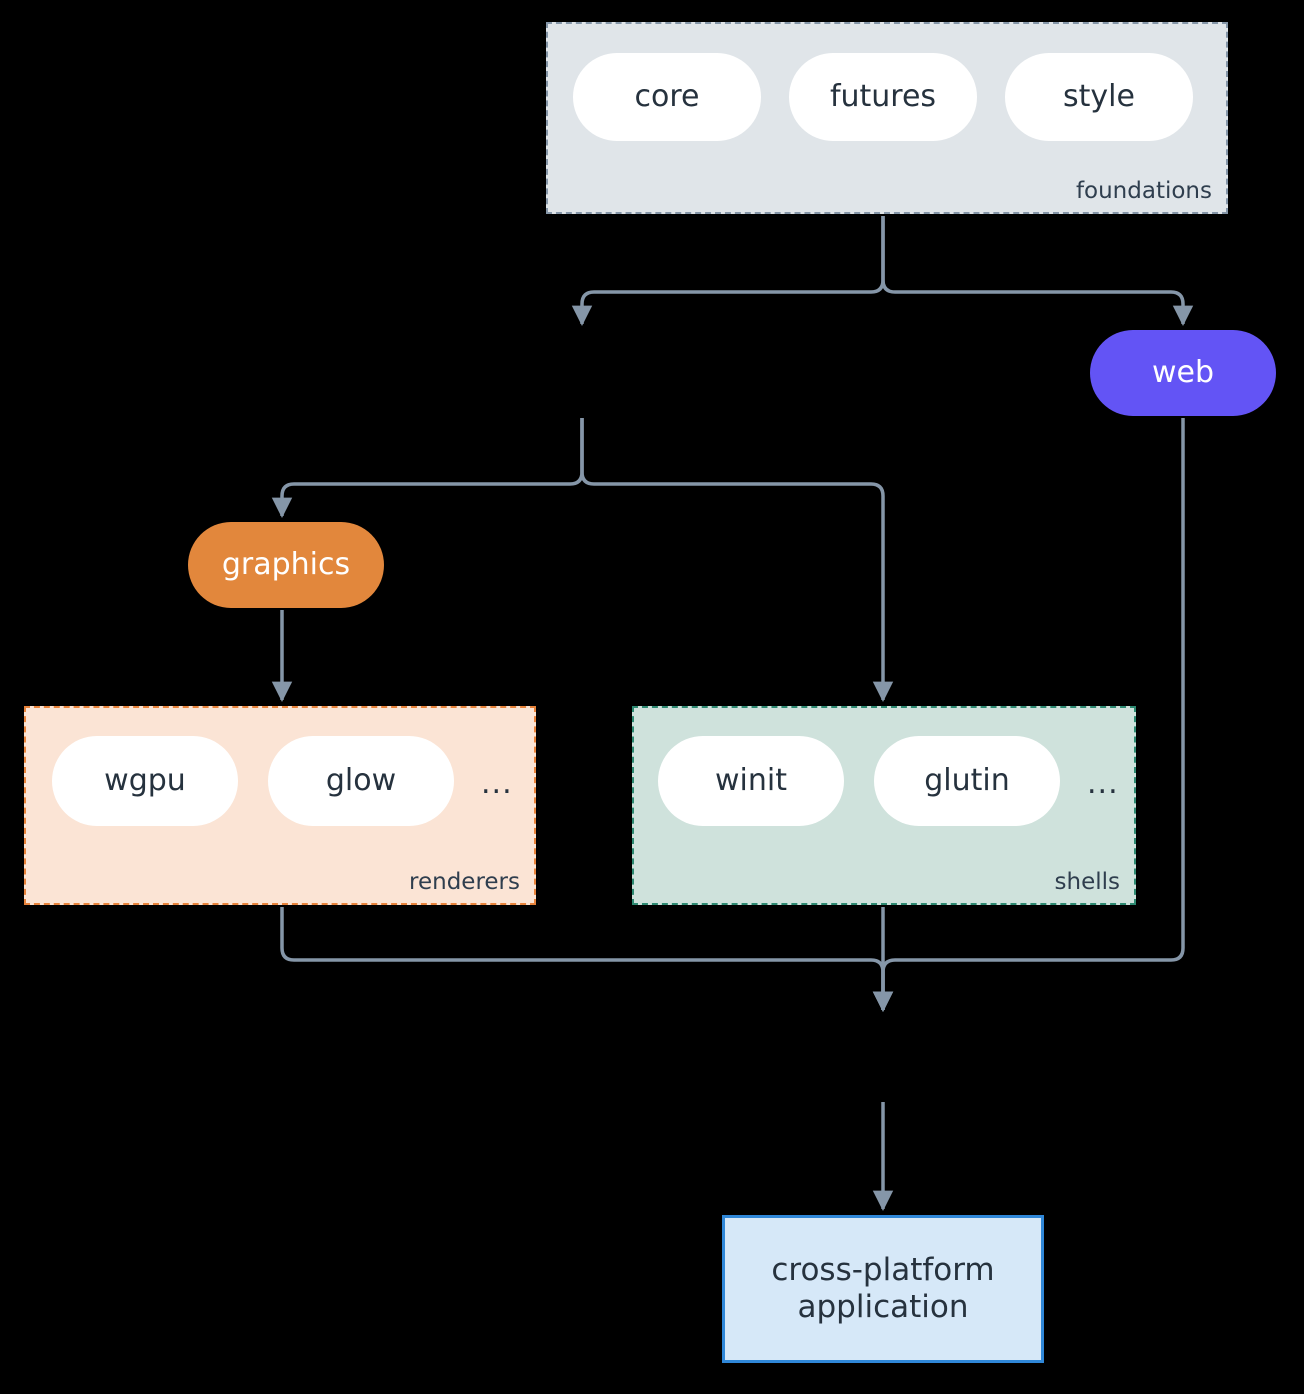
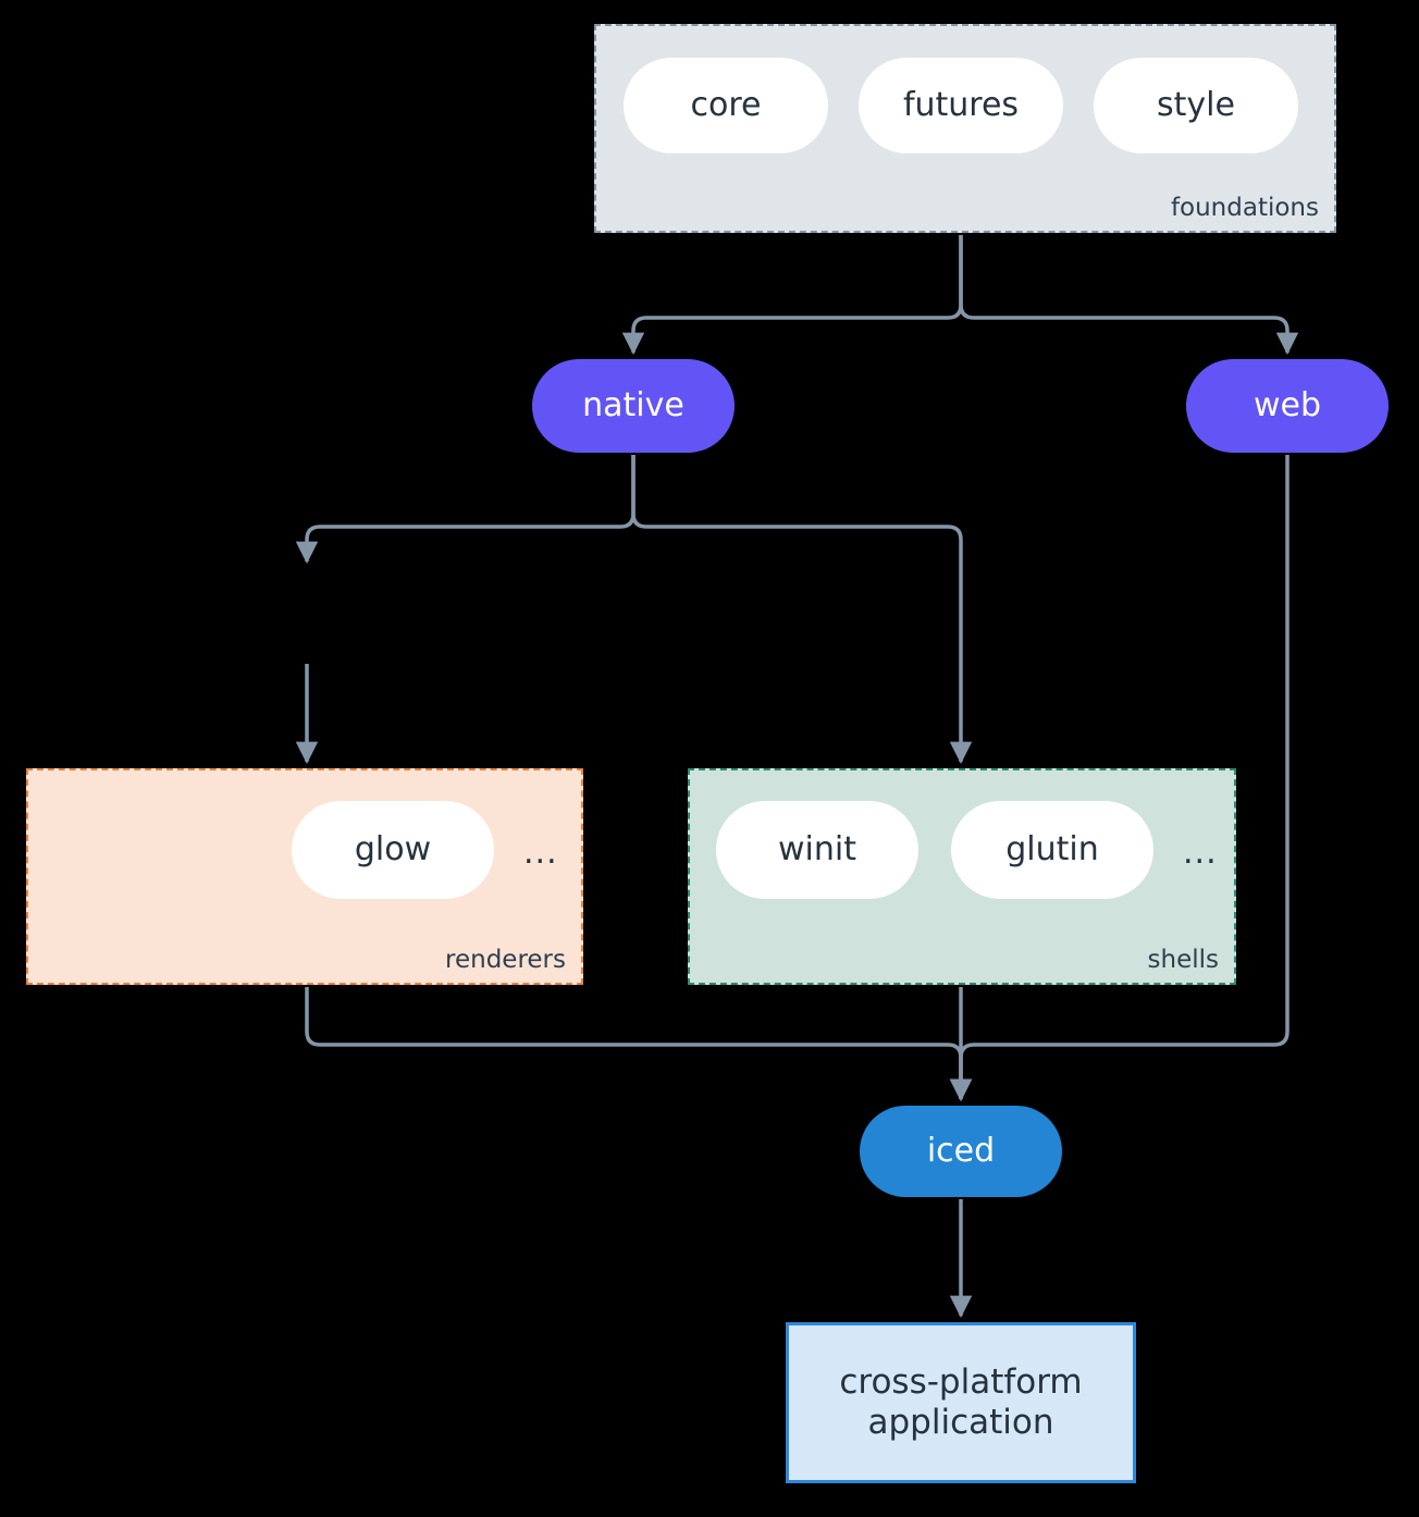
  foundations
  core
  futures
  style
+ native
  web
- graphics
  renderers
- wgpu
  glow
  ...
  shells
  winit
  glutin
  ...
+ iced
  cross-platform
  application
